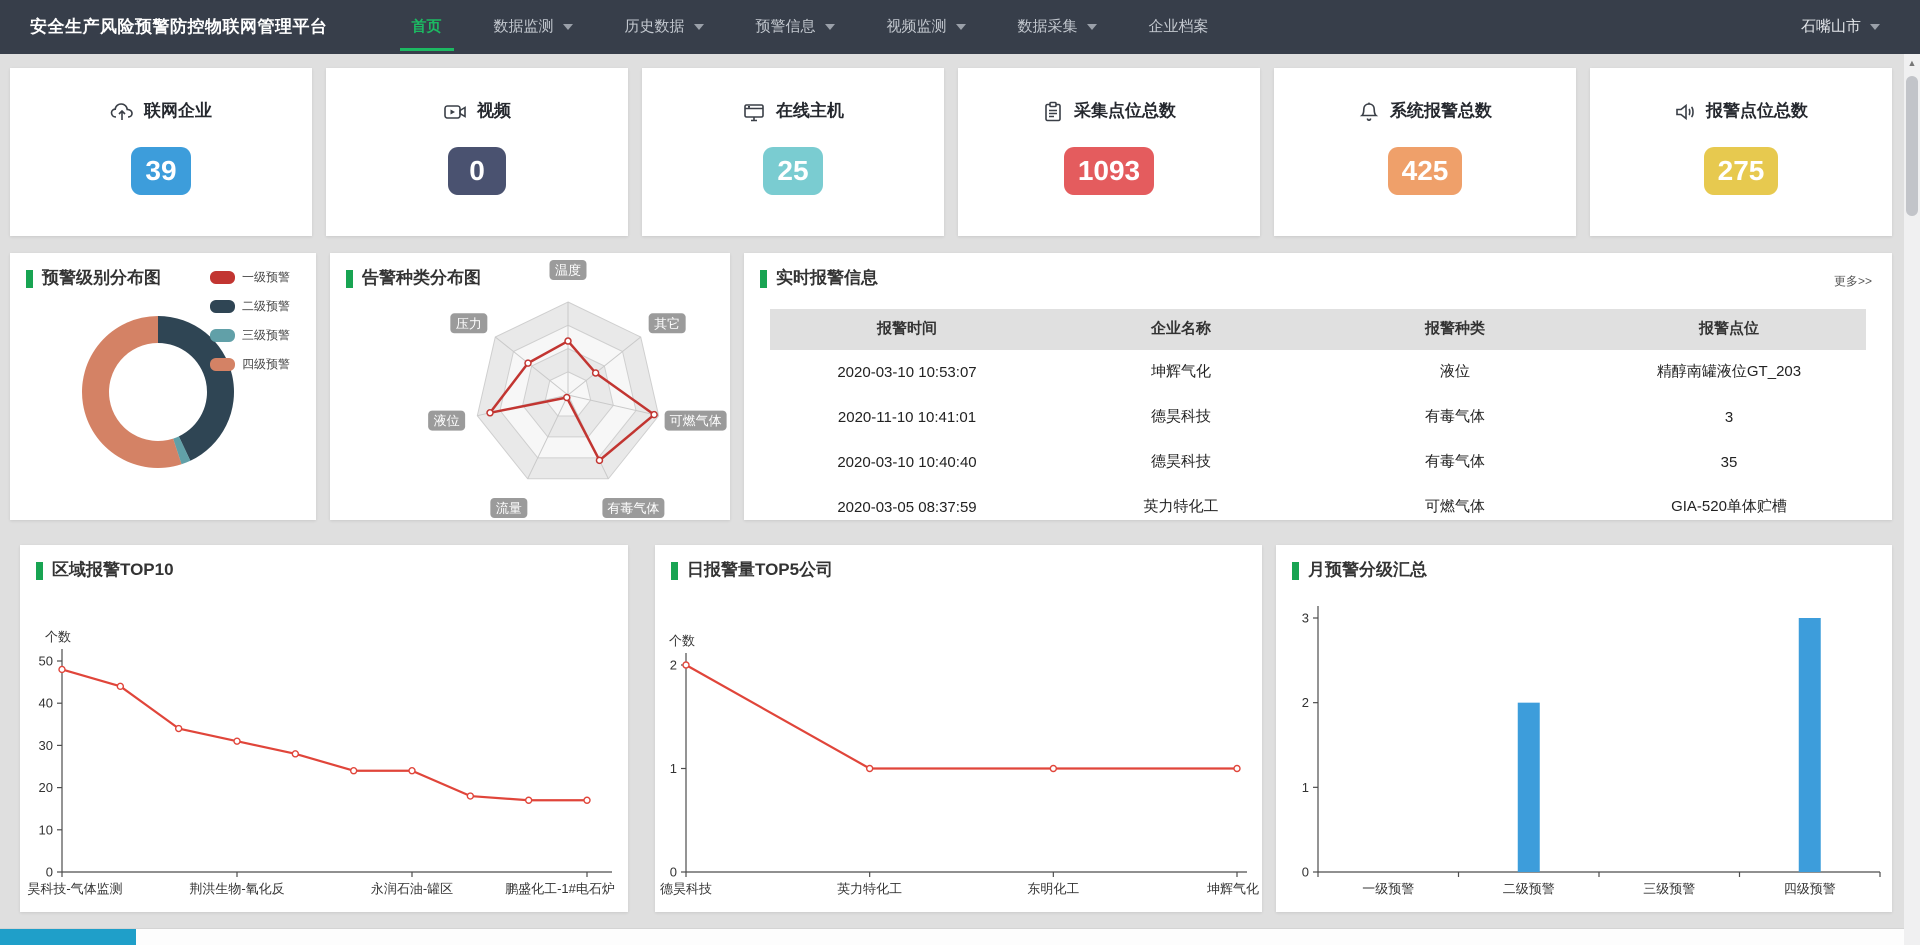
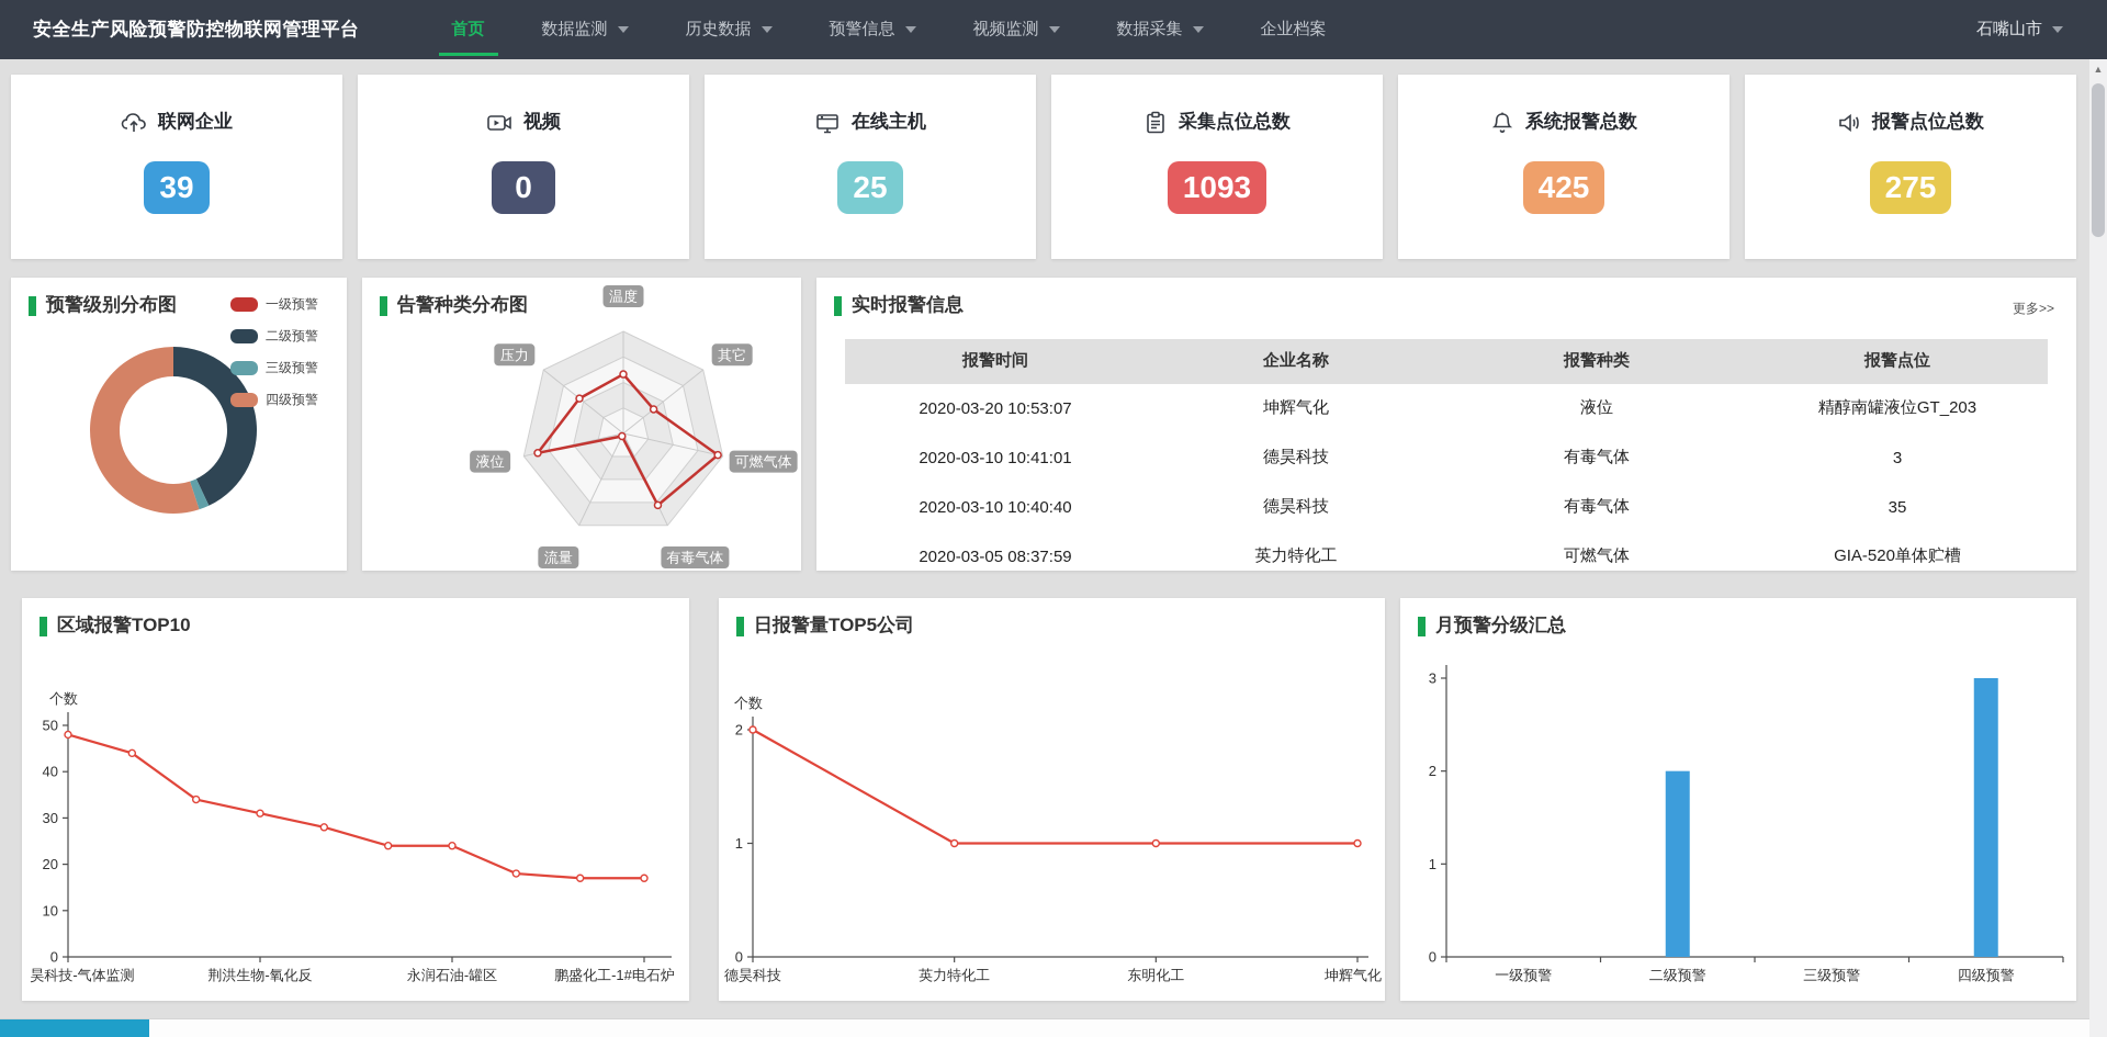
  安全生产风险预警防控物联网管理平台
  首页
  数据监测
  历史数据
  预警信息
  视频监测
  数据采集
  企业档案
  石嘴山市
  联网企业
  39
  视频
  0
  在线主机
  25
  采集点位总数
  1093
  系统报警总数
  425
  报警点位总数
  275
  预警级别分布图
  一级预警
  二级预警
  三级预警
  四级预警
  告警种类分布图
  温度
  其它
  可燃气体
  有毒气体
  流量
  液位
  压力
  实时报警信息
  更多>>
  报警时间	企业名称	报警种类	报警点位
- 2020-03-10 10:53:07	坤辉气化	液位	精醇南罐液位GT_203
+ 2020-03-20 10:53:07	坤辉气化	液位	精醇南罐液位GT_203
- 2020-11-10 10:41:01	德昊科技	有毒气体	3
+ 2020-03-10 10:41:01	德昊科技	有毒气体	3
  2020-03-10 10:40:40	德昊科技	有毒气体	35
  2020-03-05 08:37:59	英力特化工	可燃气体	GIA-520单体贮槽
  区域报警TOP10
  0
  10
  20
  30
  40
  50
  个数
  昊科技-气体监测
  荆洪生物-氧化反
  永润石油-罐区
  鹏盛化工-1#电石炉
  日报警量TOP5公司
  0
  1
  2
  个数
  德昊科技
  英力特化工
  东明化工
  坤辉气化
  月预警分级汇总
  0
  1
  2
  3
  一级预警
  二级预警
  三级预警
  四级预警
  ▲
